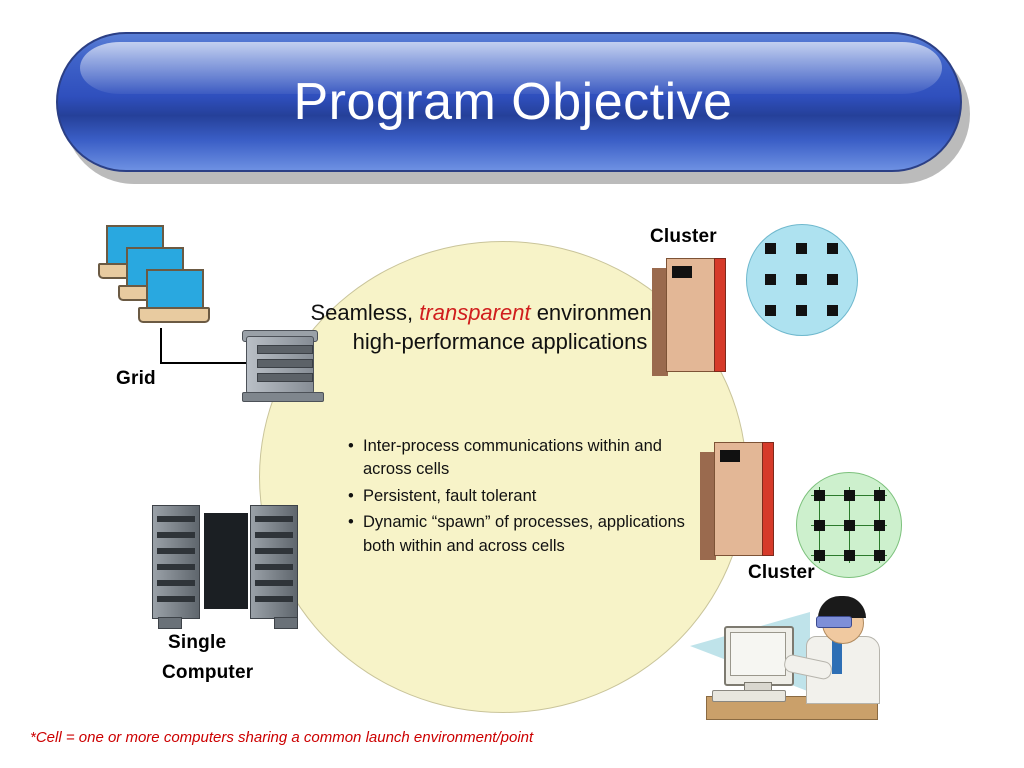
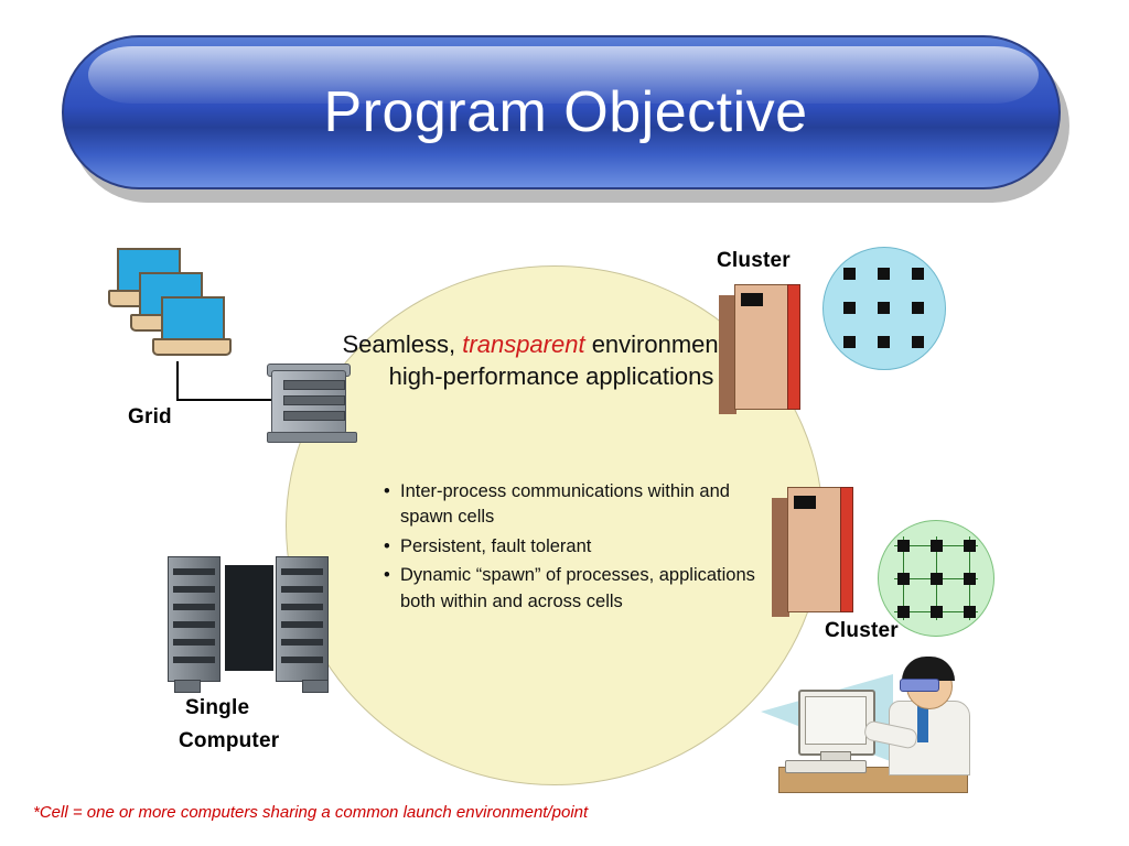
  Program Objective
  Seamless, transparent environmen high-performance applications
- Inter-process communications within and across cells
+ Inter-process communications within and spawn cells
  Persistent, fault tolerant
  Dynamic “spawn” of processes, applications both within and across cells
  Grid
  Cluster
  Cluster
  Single
  Computer
  *Cell = one or more computers sharing a common launch environment/point
